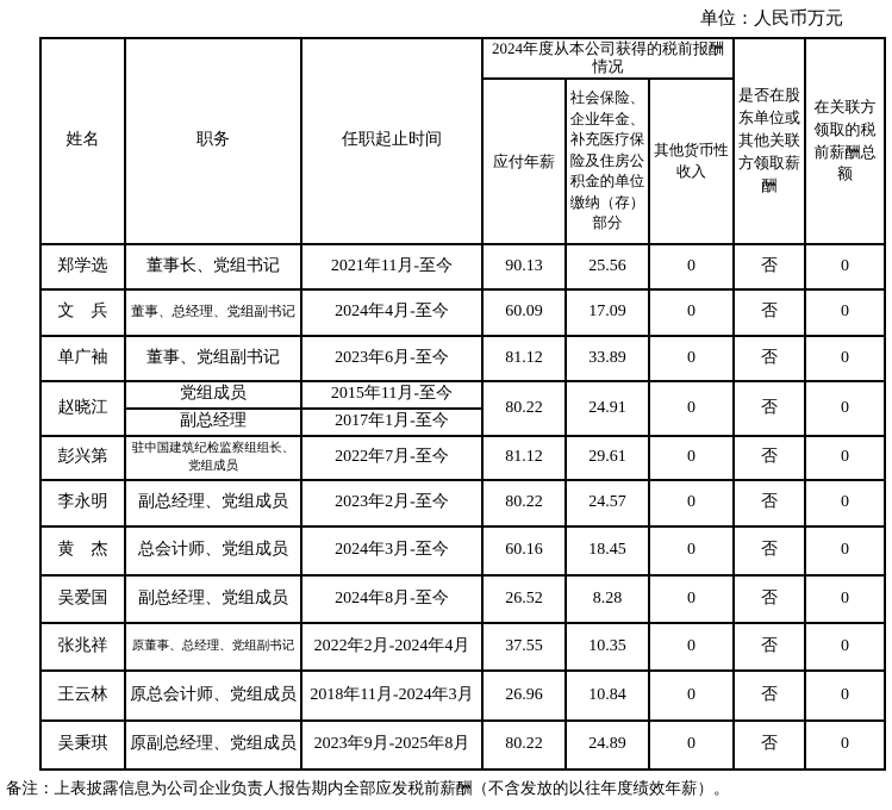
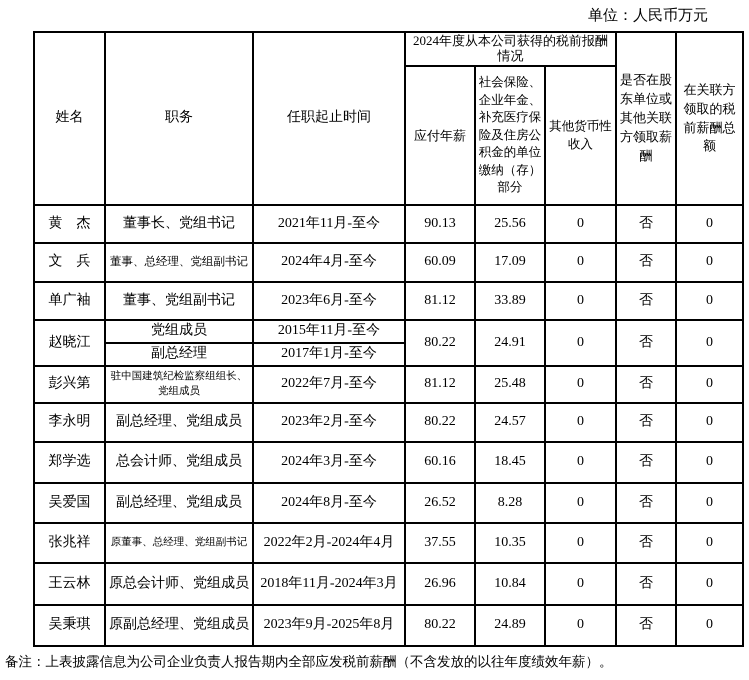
  单位：人民币万元
  姓名	职务	任职起止时间	2024年度从本公司获得的税前报酬 情况	是否在股 东单位或 其他关联 方领取薪 酬	在关联方 领取的税 前薪酬总 额
  应付年薪	社会保险、 企业年金、 补充医疗保 险及住房公 积金的单位 缴纳（存） 部分	其他货币性 收入
- 郑学选	董事长、党组书记	2021年11月-至今	90.13	25.56	0	否	0
+ 黄 杰	董事长、党组书记	2021年11月-至今	90.13	25.56	0	否	0
  文 兵	董事、总经理、党组副书记	2024年4月-至今	60.09	17.09	0	否	0
  单广袖	董事、党组副书记	2023年6月-至今	81.12	33.89	0	否	0
  赵晓江	党组成员	2015年11月-至今	80.22	24.91	0	否	0
  副总经理	2017年1月-至今
- 彭兴第	驻中国建筑纪检监察组组长、 党组成员	2022年7月-至今	81.12	29.61	0	否	0
+ 彭兴第	驻中国建筑纪检监察组组长、 党组成员	2022年7月-至今	81.12	25.48	0	否	0
  李永明	副总经理、党组成员	2023年2月-至今	80.22	24.57	0	否	0
- 黄 杰	总会计师、党组成员	2024年3月-至今	60.16	18.45	0	否	0
+ 郑学选	总会计师、党组成员	2024年3月-至今	60.16	18.45	0	否	0
  吴爱国	副总经理、党组成员	2024年8月-至今	26.52	8.28	0	否	0
  张兆祥	原董事、总经理、党组副书记	2022年2月-2024年4月	37.55	10.35	0	否	0
  王云林	原总会计师、党组成员	2018年11月-2024年3月	26.96	10.84	0	否	0
  吴秉琪	原副总经理、党组成员	2023年9月-2025年8月	80.22	24.89	0	否	0
  备注：上表披露信息为公司企业负责人报告期内全部应发税前薪酬（不含发放的以往年度绩效年薪）。
